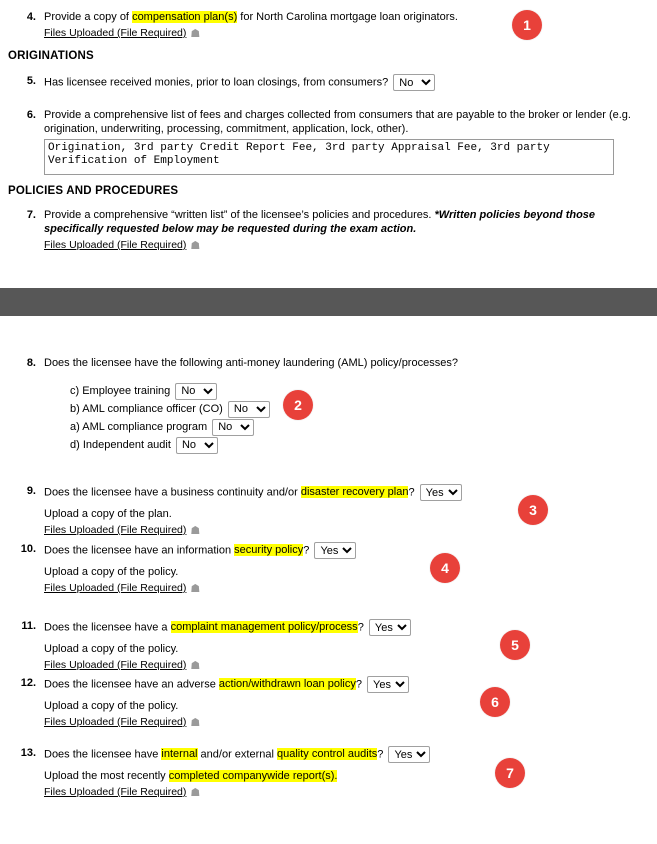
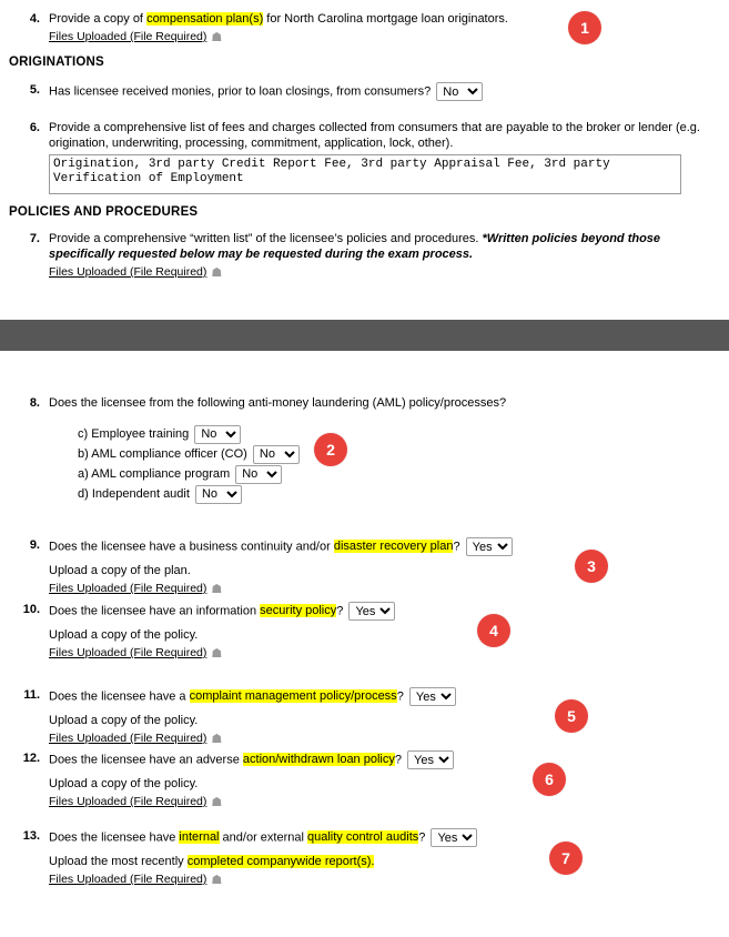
  4.
  Provide a copy of compensation plan(s) for North Carolina mortgage loan originators.
  Files Uploaded (File Required) ☗
  ORIGINATIONS
  5.
  Has licensee received monies, prior to loan closings, from consumers? No
  6.
  POLICIES AND PROCEDURES
  7.
- Provide a comprehensive “written list” of the licensee’s policies and procedures. *Written policies beyond those specifically requested below may be requested during the exam action.
+ Provide a comprehensive “written list” of the licensee’s policies and procedures. *Written policies beyond those specifically requested below may be requested during the exam process.
  Files Uploaded (File Required) ☗
  8.
- Does the licensee have the following anti-money laundering (AML) policy/processes?
+ Does the licensee from the following anti-money laundering (AML) policy/processes?
  c) Employee training No
  b) AML compliance officer (CO) No
  a) AML compliance program No
  d) Independent audit No
  9.
  Does the licensee have a business continuity and/or disaster recovery plan? Yes
  Upload a copy of the plan.
  Files Uploaded (File Required) ☗
  10.
  Does the licensee have an information security policy? Yes
  Upload a copy of the policy.
  Files Uploaded (File Required) ☗
  11.
  Does the licensee have a complaint management policy/process? Yes
  Upload a copy of the policy.
  Files Uploaded (File Required) ☗
  12.
  Does the licensee have an adverse action/withdrawn loan policy? Yes
  Upload a copy of the policy.
  Files Uploaded (File Required) ☗
  13.
  Does the licensee have internal and/or external quality control audits? Yes
  Upload the most recently completed companywide report(s).
  Files Uploaded (File Required) ☗
  1
  2
  3
  4
  5
  6
  7
